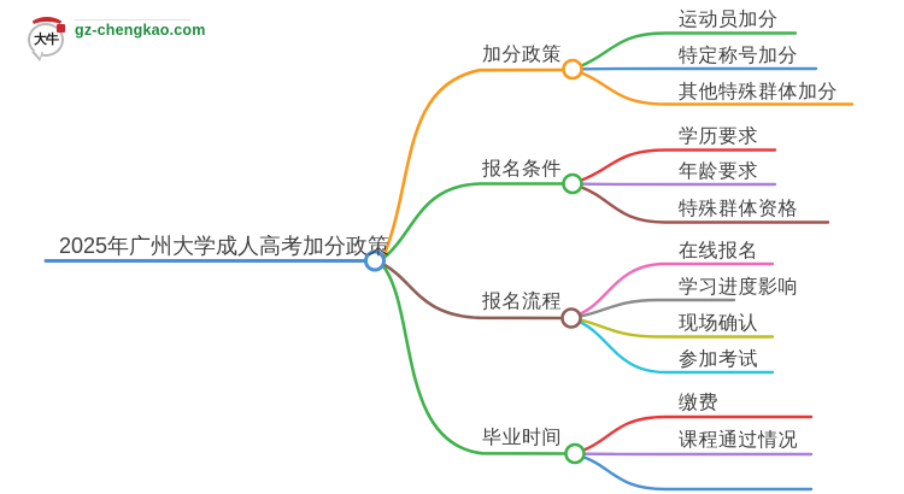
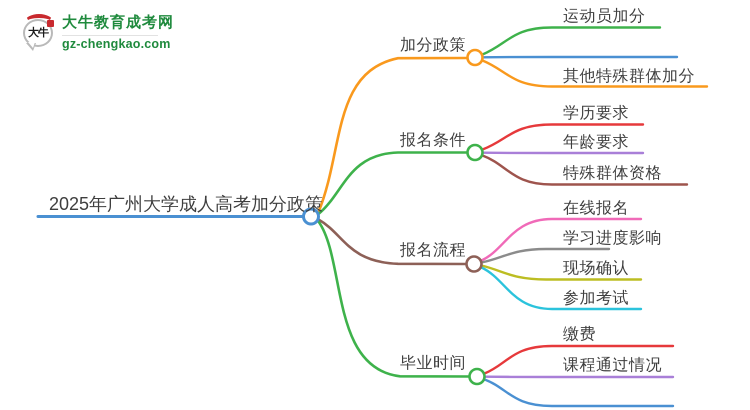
  大牛
+ 大牛教育成考网
  gz-chengkao.com
  2025年广州大学成人高考加分政策
  加分政策
  报名条件
  报名流程
  毕业时间
  运动员加分
- 特定称号加分
  其他特殊群体加分
  学历要求
  年龄要求
  特殊群体资格
  在线报名
  学习进度影响
  现场确认
  参加考试
  缴费
  课程通过情况
